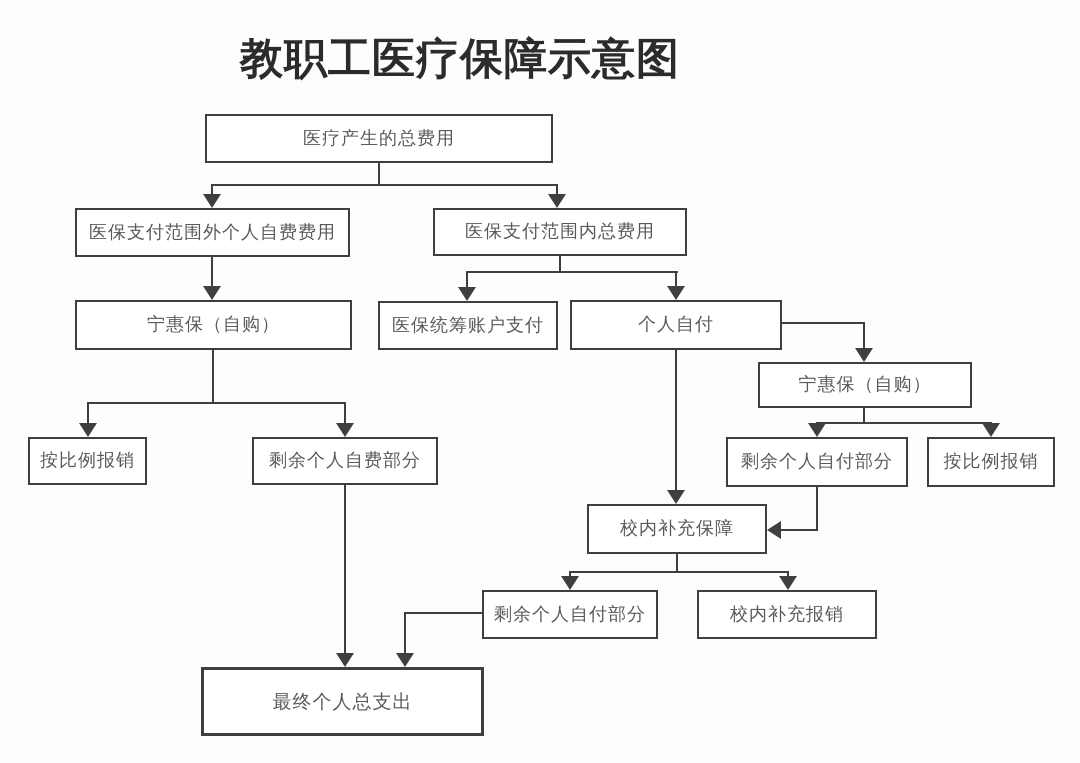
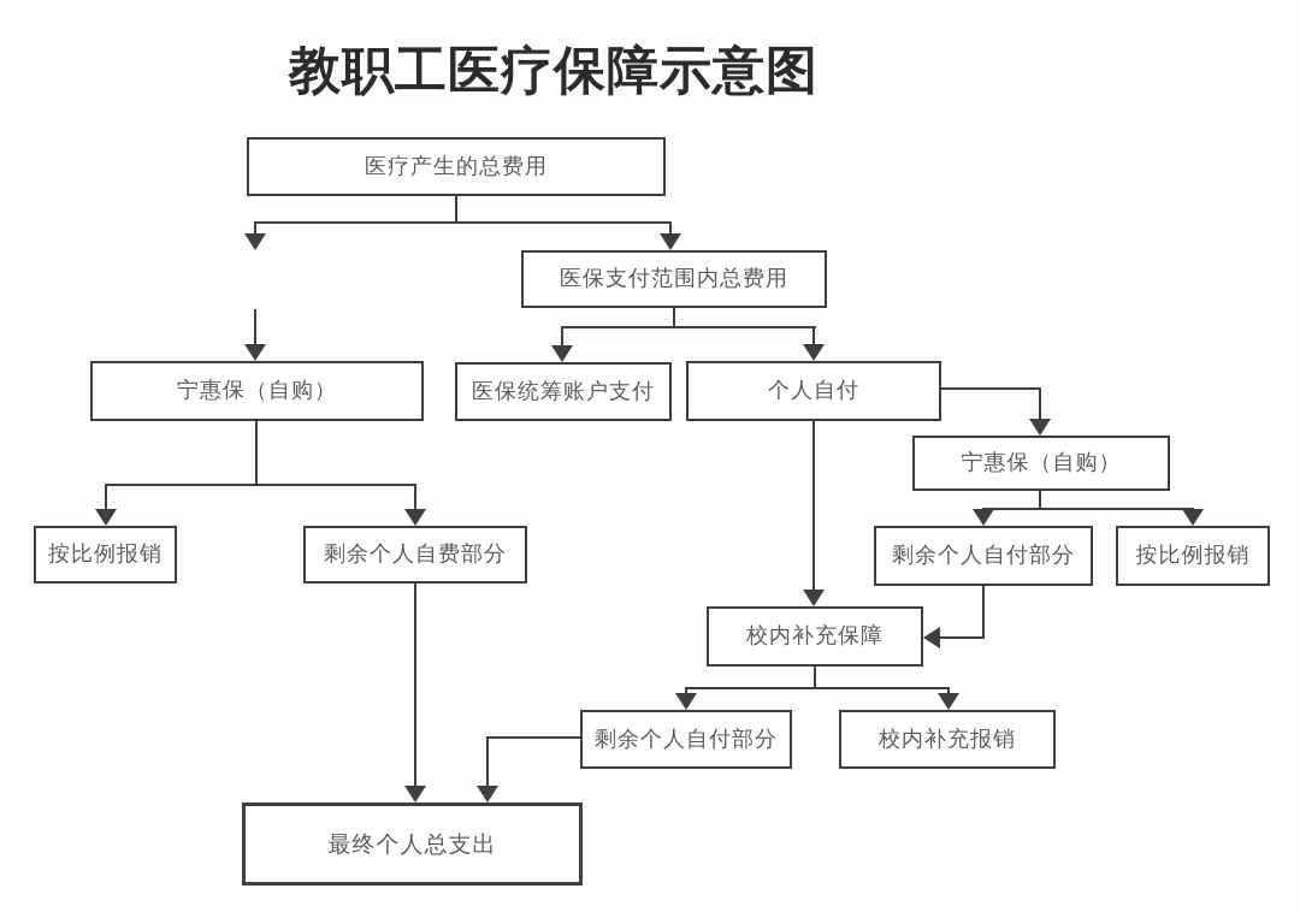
  教职工医疗保障示意图
  医疗产生的总费用
- 医保支付范围外个人自费费用
  医保支付范围内总费用
  宁惠保（自购）
  医保统筹账户支付
  个人自付
  宁惠保（自购）
  按比例报销
  剩余个人自费部分
  剩余个人自付部分
  按比例报销
  校内补充保障
  剩余个人自付部分
  校内补充报销
  最终个人总支出
